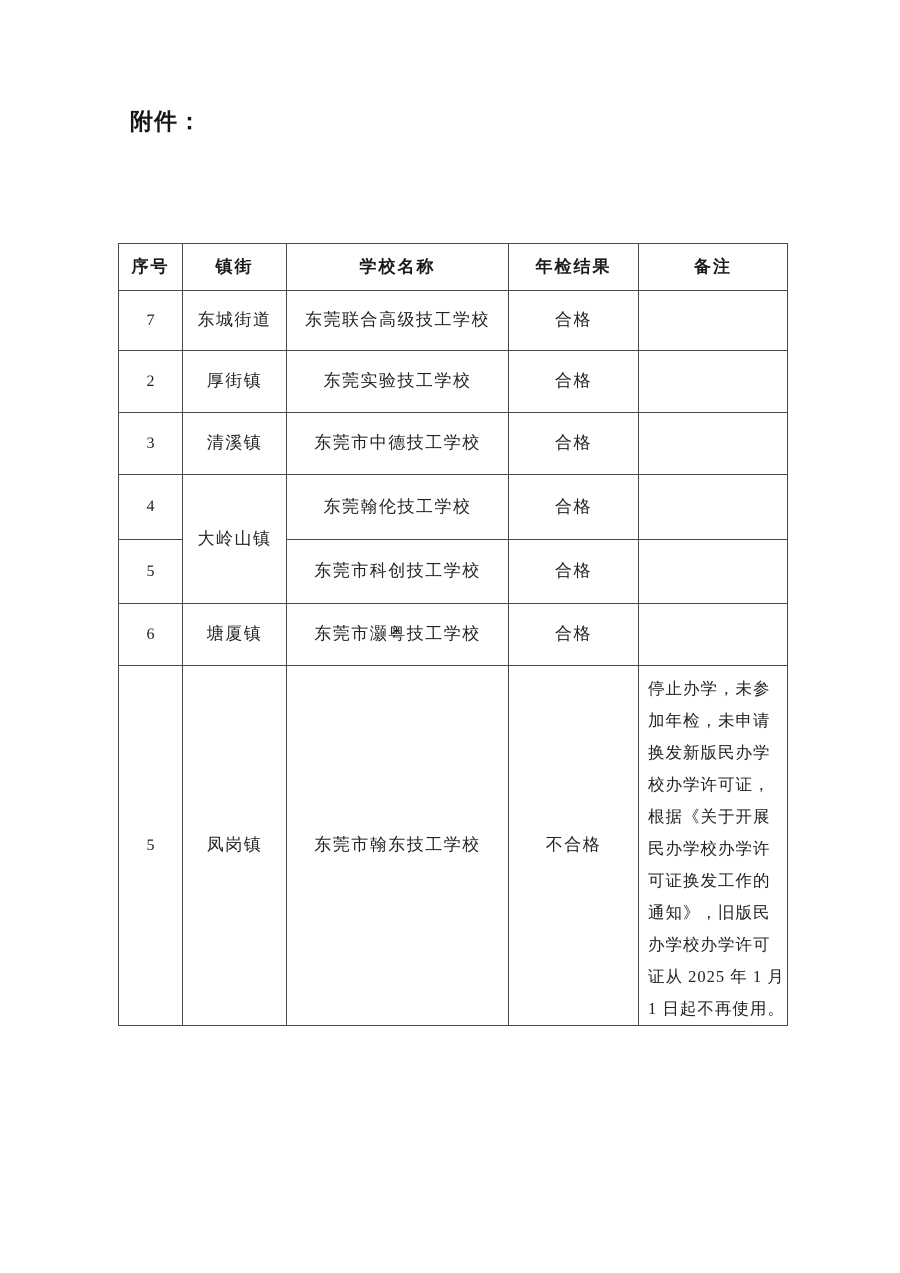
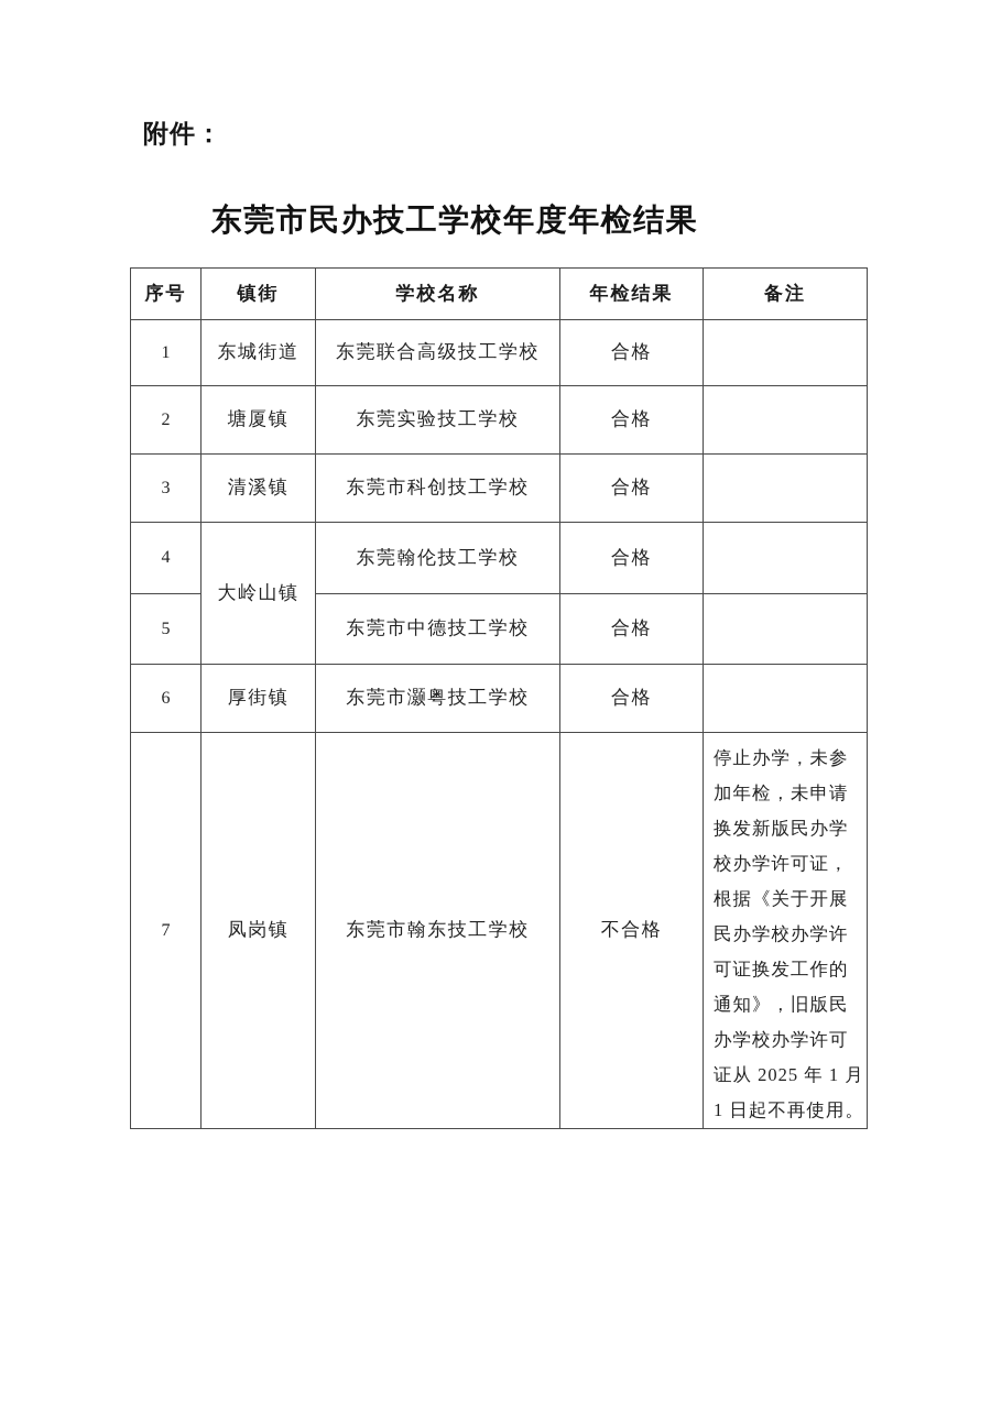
  附件：
+ 东莞市民办技工学校年度年检结果
  序号	镇街	学校名称	年检结果	备注
- 7	东城街道	东莞联合高级技工学校	合格
+ 1	东城街道	东莞联合高级技工学校	合格
- 2	厚街镇	东莞实验技工学校	合格
+ 2	塘厦镇	东莞实验技工学校	合格
- 3	清溪镇	东莞市中德技工学校	合格
+ 3	清溪镇	东莞市科创技工学校	合格
  4	大岭山镇	东莞翰伦技工学校	合格
- 5	东莞市科创技工学校	合格
+ 5	东莞市中德技工学校	合格
- 6	塘厦镇	东莞市灏粤技工学校	合格
+ 6	厚街镇	东莞市灏粤技工学校	合格
- 5	凤岗镇	东莞市翰东技工学校	不合格	停止办学，未参 加年检，未申请 换发新版民办学 校办学许可证， 根据《关于开展 民办学校办学许 可证换发工作的 通知》，旧版民 办学校办学许可 证从 2025 年 1 月 1 日起不再使用。
+ 7	凤岗镇	东莞市翰东技工学校	不合格	停止办学，未参 加年检，未申请 换发新版民办学 校办学许可证， 根据《关于开展 民办学校办学许 可证换发工作的 通知》，旧版民 办学校办学许可 证从 2025 年 1 月 1 日起不再使用。
